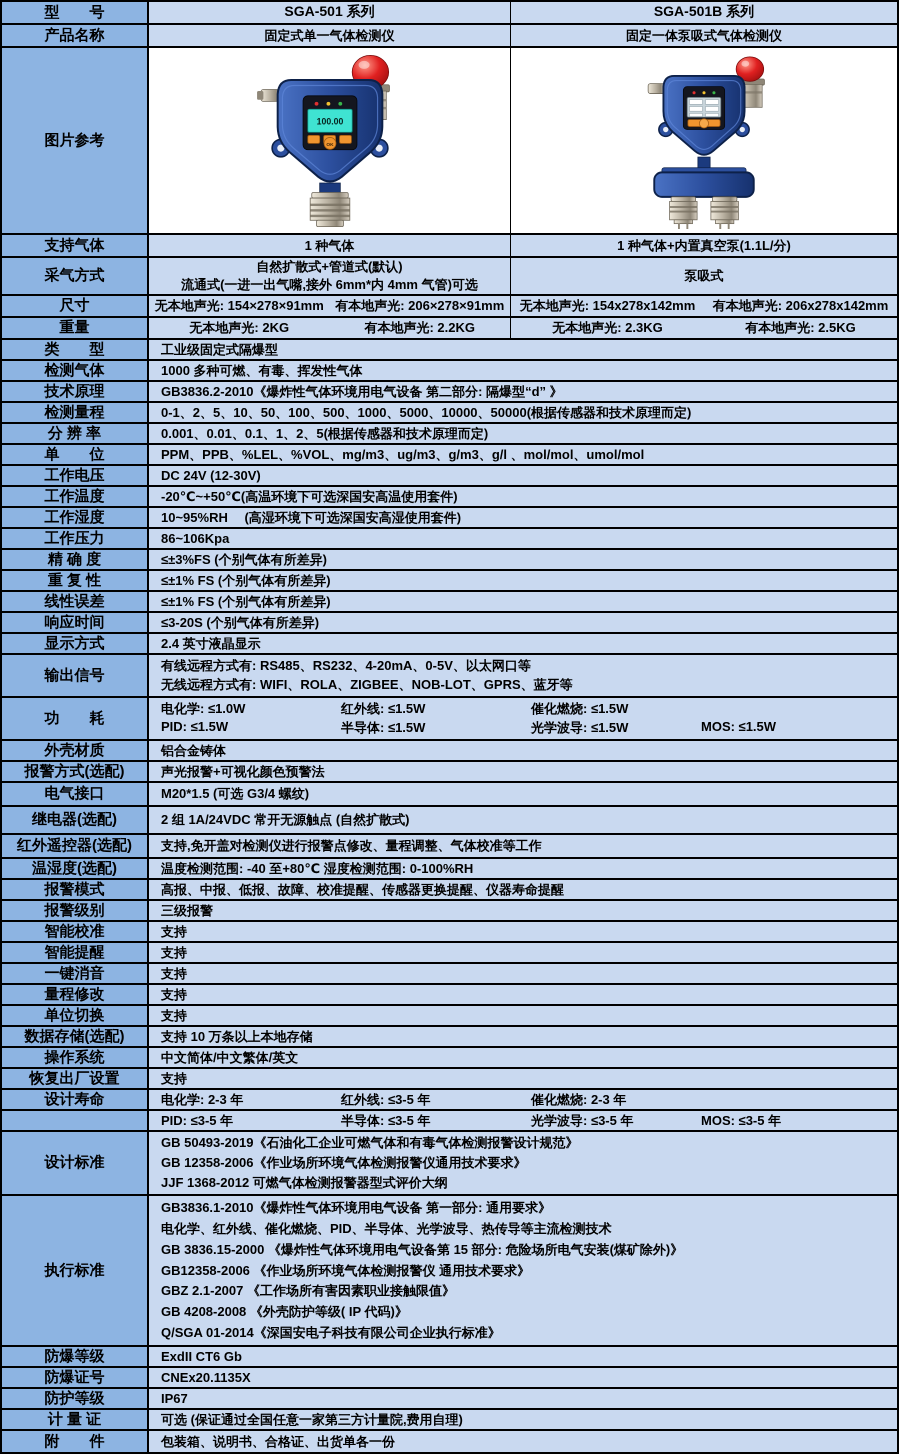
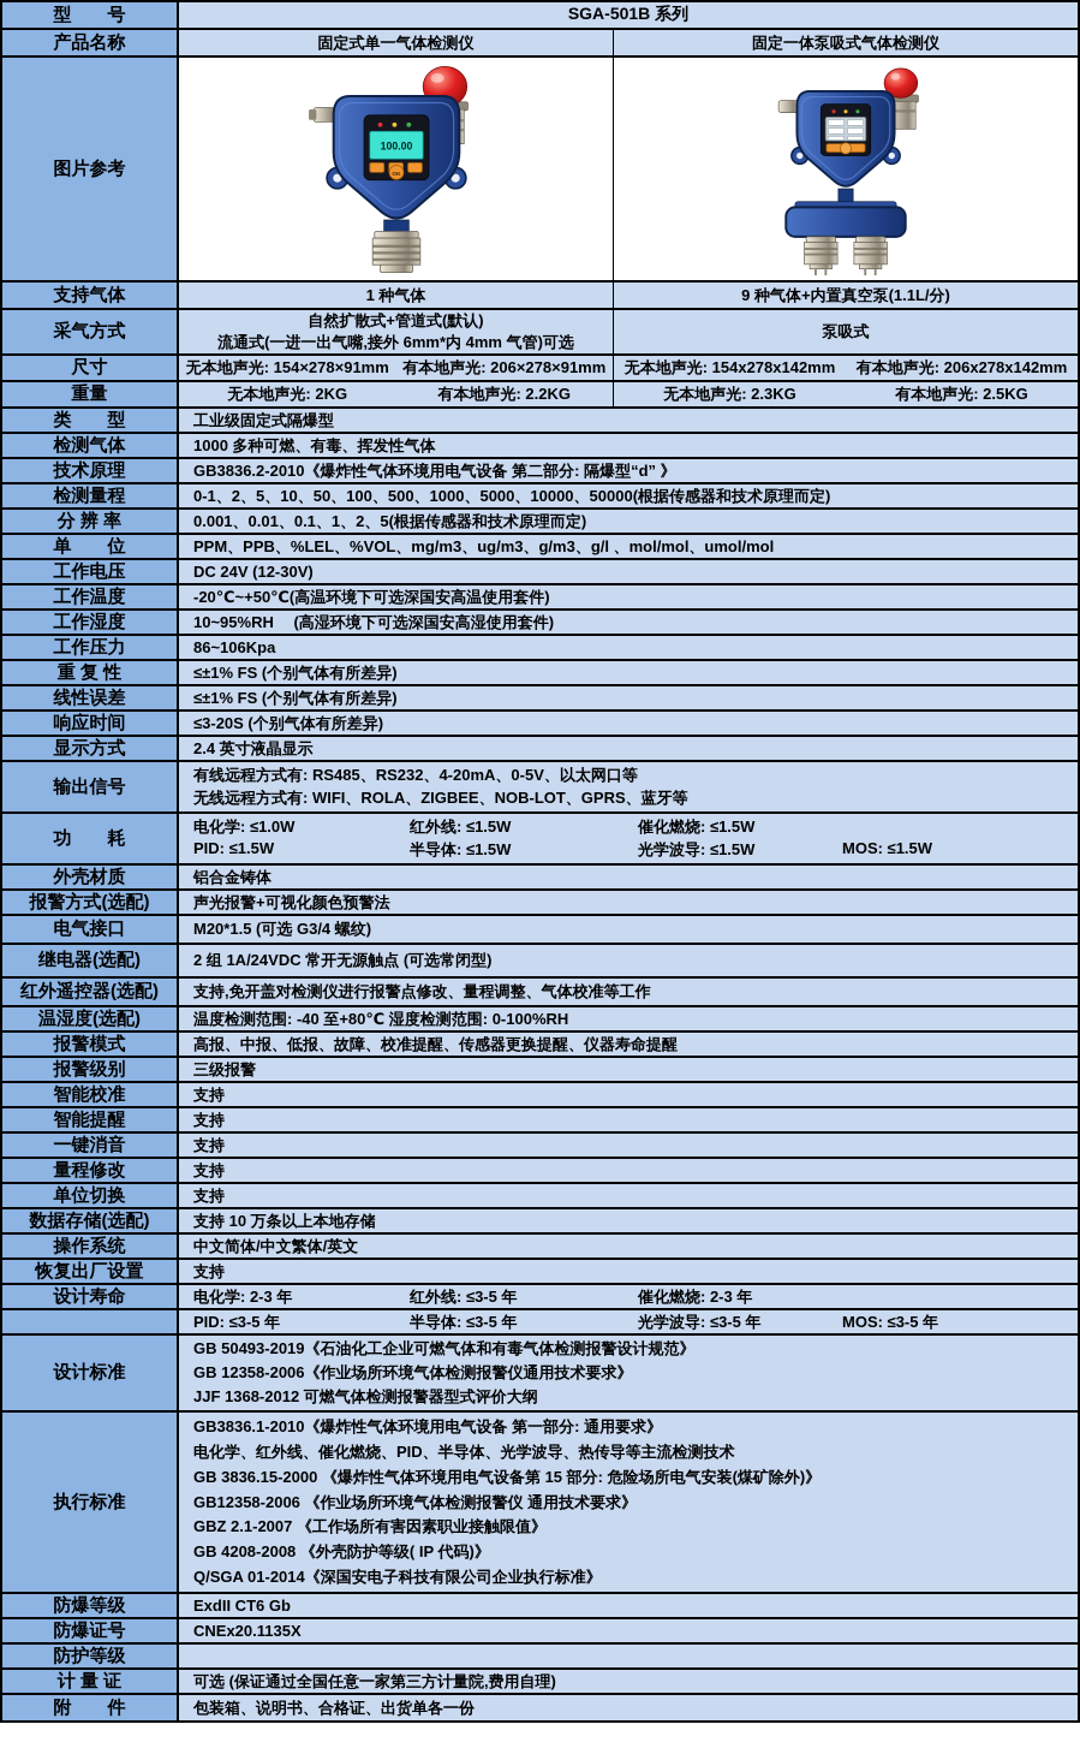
  型 号
- SGA-501 系列
  SGA-501B 系列
  产品名称
  固定式单一气体检测仪
  固定一体泵吸式气体检测仪
  图片参考
  100.00
  支持气体
  1 种气体
- 1 种气体+内置真空泵(1.1L/分)
+ 9 种气体+内置真空泵(1.1L/分)
  采气方式
  自然扩散式+管道式(默认)
  流通式(一进一出气嘴,接外 6mm*内 4mm 气管)可选
  泵吸式
  尺寸
  无本地声光: 154×278×91mm
  有本地声光: 206×278×91mm
  无本地声光: 154x278x142mm
  有本地声光: 206x278x142mm
  重量
  无本地声光: 2KG
  有本地声光: 2.2KG
  无本地声光: 2.3KG
  有本地声光: 2.5KG
  类 型
  工业级固定式隔爆型
  检测气体
  1000 多种可燃、有毒、挥发性气体
  技术原理
  GB3836.2-2010《爆炸性气体环境用电气设备 第二部分: 隔爆型“d” 》
  检测量程
  0-1、2、5、10、50、100、500、1000、5000、10000、50000(根据传感器和技术原理而定)
  分 辨 率
  0.001、0.01、0.1、1、2、5(根据传感器和技术原理而定)
  单 位
  PPM、PPB、%LEL、%VOL、mg/m3、ug/m3、g/m3、g/l 、mol/mol、umol/mol
  工作电压
  DC 24V (12-30V)
  工作温度
  -20℃~+50℃(高温环境下可选深国安高温使用套件)
  工作湿度
  10~95%RH (高湿环境下可选深国安高湿使用套件)
  工作压力
  86~106Kpa
- 精 确 度
- ≤±3%FS (个别气体有所差异)
  重 复 性
  ≤±1% FS (个别气体有所差异)
  线性误差
  ≤±1% FS (个别气体有所差异)
  响应时间
  ≤3-20S (个别气体有所差异)
  显示方式
  2.4 英寸液晶显示
  输出信号
  有线远程方式有: RS485、RS232、4-20mA、0-5V、以太网口等
  无线远程方式有: WIFI、ROLA、ZIGBEE、NOB-LOT、GPRS、蓝牙等
  功 耗
  电化学: ≤1.0W
  红外线: ≤1.5W
  催化燃烧: ≤1.5W
  PID: ≤1.5W
  半导体: ≤1.5W
  光学波导: ≤1.5W
  MOS: ≤1.5W
  外壳材质
  铝合金铸体
  报警方式(选配)
  声光报警+可视化颜色预警法
  电气接口
  M20*1.5 (可选 G3/4 螺纹)
  继电器(选配)
- 2 组 1A/24VDC 常开无源触点 (自然扩散式)
+ 2 组 1A/24VDC 常开无源触点 (可选常闭型)
  红外遥控器(选配)
  支持,免开盖对检测仪进行报警点修改、量程调整、气体校准等工作
  温湿度(选配)
  温度检测范围: -40 至+80℃ 湿度检测范围: 0-100%RH
  报警模式
  高报、中报、低报、故障、校准提醒、传感器更换提醒、仪器寿命提醒
  报警级别
  三级报警
  智能校准
  支持
  智能提醒
  支持
  一键消音
  支持
  量程修改
  支持
  单位切换
  支持
  数据存储(选配)
  支持 10 万条以上本地存储
  操作系统
  中文简体/中文繁体/英文
  恢复出厂设置
  支持
  设计寿命
  电化学: 2-3 年
  红外线: ≤3-5 年
  催化燃烧: 2-3 年
  PID: ≤3-5 年
  半导体: ≤3-5 年
  光学波导: ≤3-5 年
  MOS: ≤3-5 年
  设计标准
  GB 50493-2019《石油化工企业可燃气体和有毒气体检测报警设计规范》
  GB 12358-2006《作业场所环境气体检测报警仪通用技术要求》
  JJF 1368-2012 可燃气体检测报警器型式评价大纲
  执行标准
  GB3836.1-2010《爆炸性气体环境用电气设备 第一部分: 通用要求》
  电化学、红外线、催化燃烧、PID、半导体、光学波导、热传导等主流检测技术
  GB 3836.15-2000 《爆炸性气体环境用电气设备第 15 部分: 危险场所电气安装(煤矿除外)》
  GB12358-2006 《作业场所环境气体检测报警仪 通用技术要求》
  GBZ 2.1-2007 《工作场所有害因素职业接触限值》
  GB 4208-2008 《外壳防护等级( IP 代码)》
  Q/SGA 01-2014《深国安电子科技有限公司企业执行标准》
  防爆等级
  ExdII CT6 Gb
  防爆证号
  CNEx20.1135X
  防护等级
- IP67
  计 量 证
  可选 (保证通过全国任意一家第三方计量院,费用自理)
  附 件
  包装箱、说明书、合格证、出货单各一份
